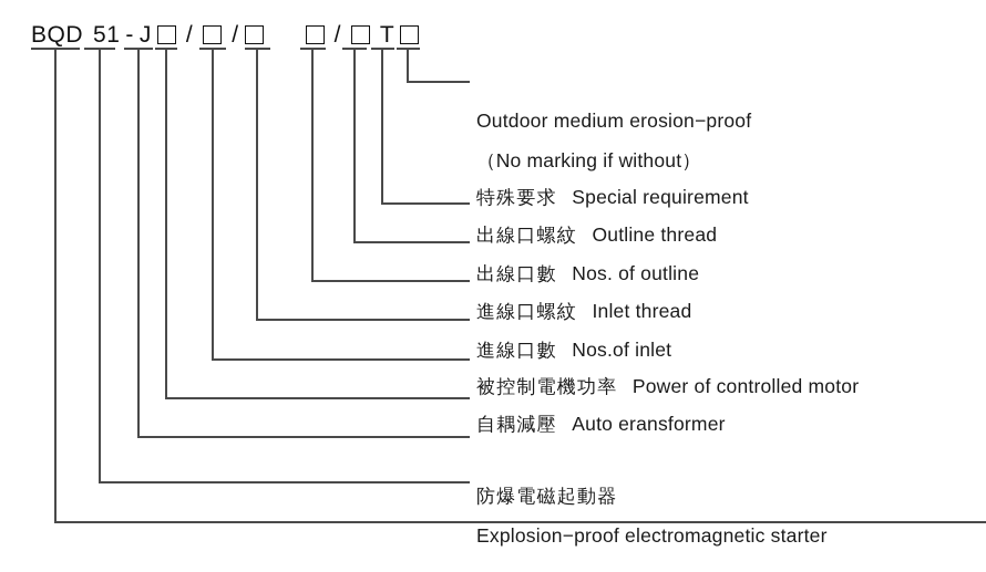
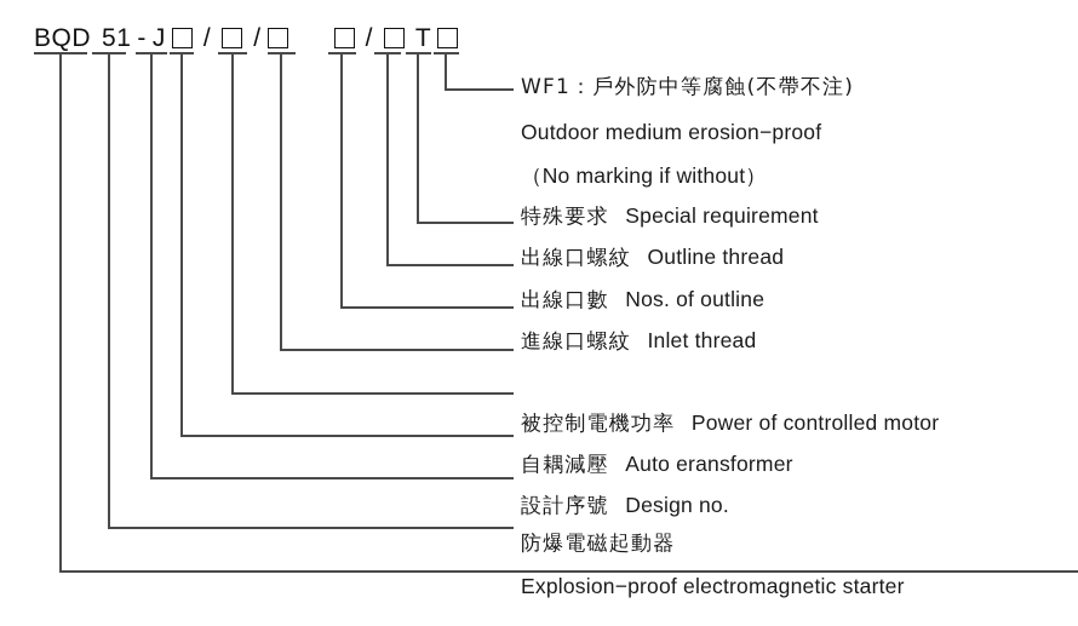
  BQD
  51
  -
  J
  /
  /
  /
  T
+ WF1：戶外防中等腐蝕(不帶不注)
  Outdoor medium erosion−proof
  （No marking if without）
  特殊要求 Special requirement
  出線口螺紋 Outline thread
  出線口數 Nos. of outline
  進線口螺紋 Inlet thread
- 進線口數 Nos.of inlet
  被控制電機功率 Power of controlled motor
  自耦減壓 Auto eransformer
+ 設計序號 Design no.
  防爆電磁起動器
  Explosion−proof electromagnetic starter
